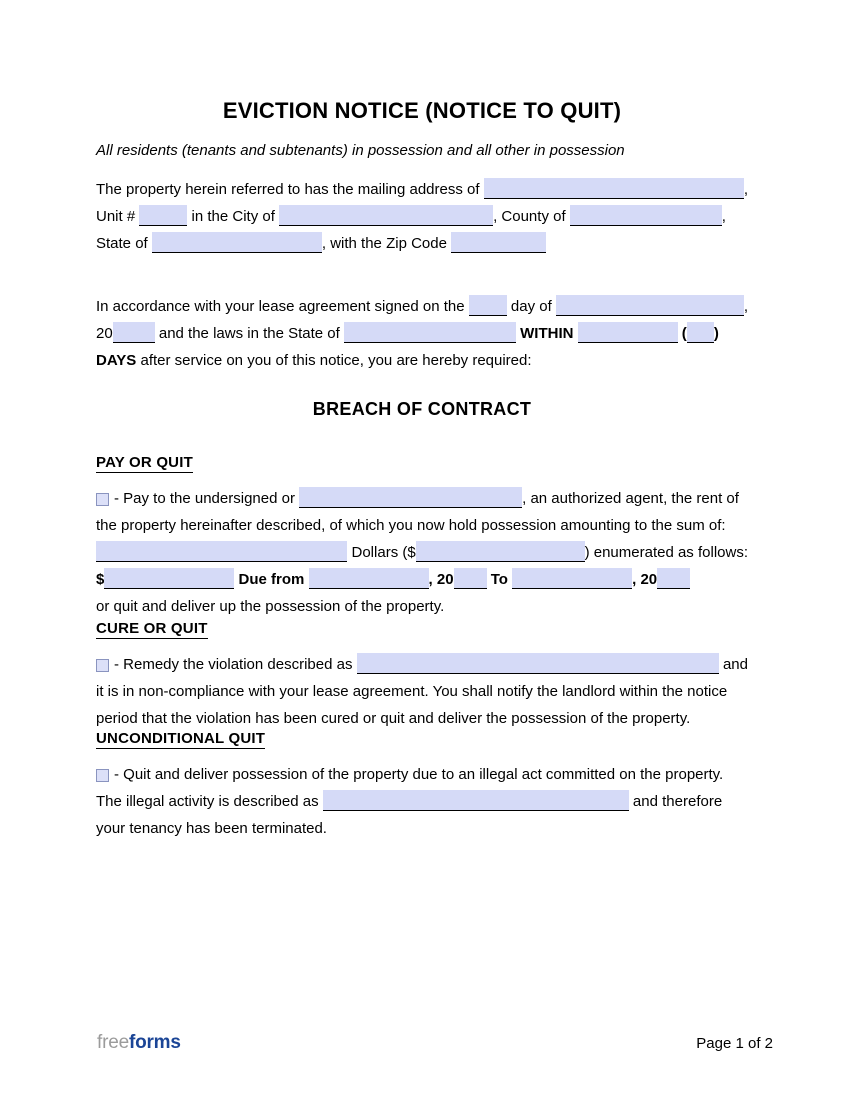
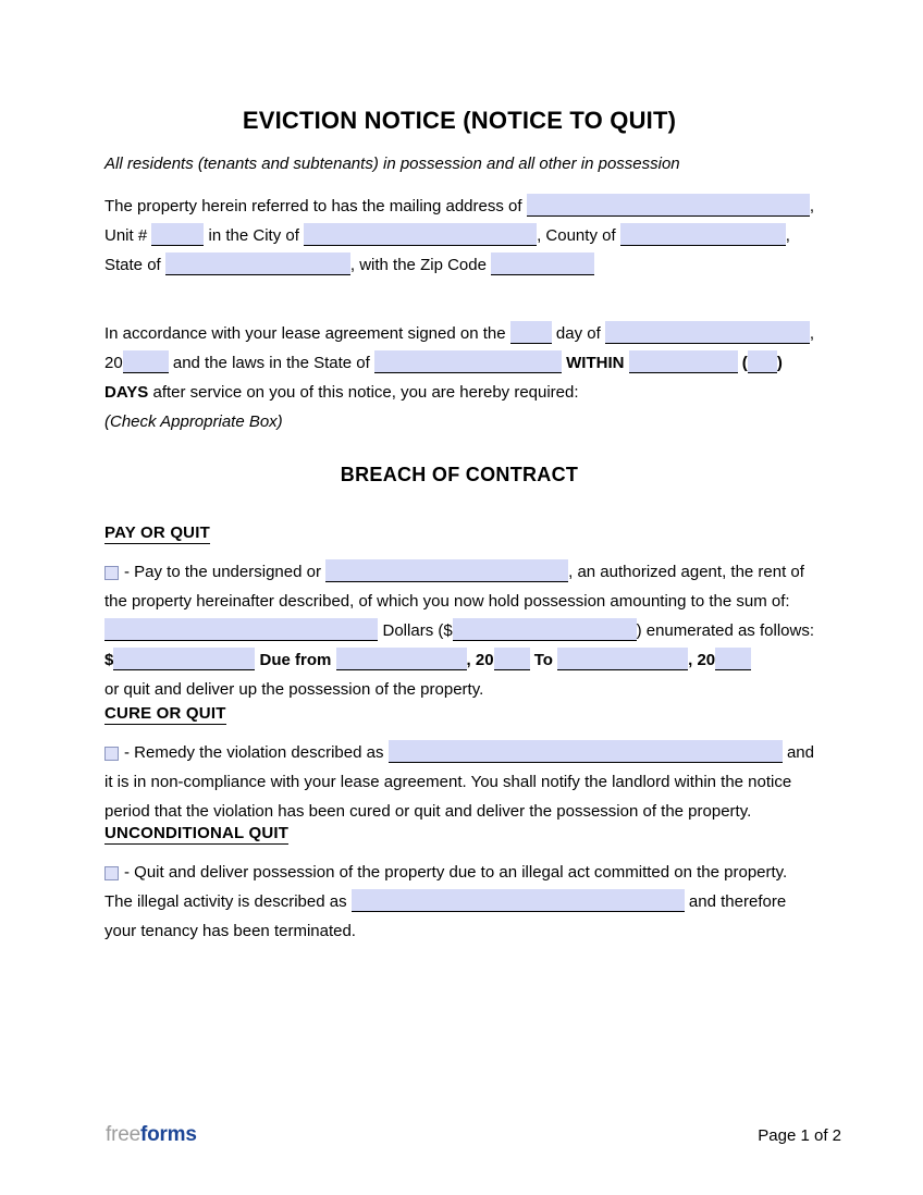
  EVICTION NOTICE (NOTICE TO QUIT)
  All residents (tenants and subtenants) in possession and all other in possession
  The property herein referred to has the mailing address of
  ,
  Unit #
  in the City of
  , County of
  ,
  State of
  , with the Zip Code
  In accordance with your lease agreement signed on the
  day of
  ,
  20
  and the laws in the State of
  WITHIN
  (
  )
  DAYS
  after service on you of this notice, you are hereby required:
+ (Check Appropriate Box)
  BREACH OF CONTRACT
  PAY OR QUIT
  - Pay to the undersigned or
  , an authorized agent, the rent of
  the property hereinafter described, of which you now hold possession amounting to the sum of:
  Dollars ($
  ) enumerated as follows:
  $
  Due from
  , 20
  To
  , 20
  or quit and deliver up the possession of the property.
  CURE OR QUIT
  - Remedy the violation described as
  and
  it is in non-compliance with your lease agreement. You shall notify the landlord within the notice
  period that the violation has been cured or quit and deliver the possession of the property.
  UNCONDITIONAL QUIT
  - Quit and deliver possession of the property due to an illegal act committed on the property.
  The illegal activity is described as
  and therefore
  your tenancy has been terminated.
  freeforms
  Page 1 of 2
